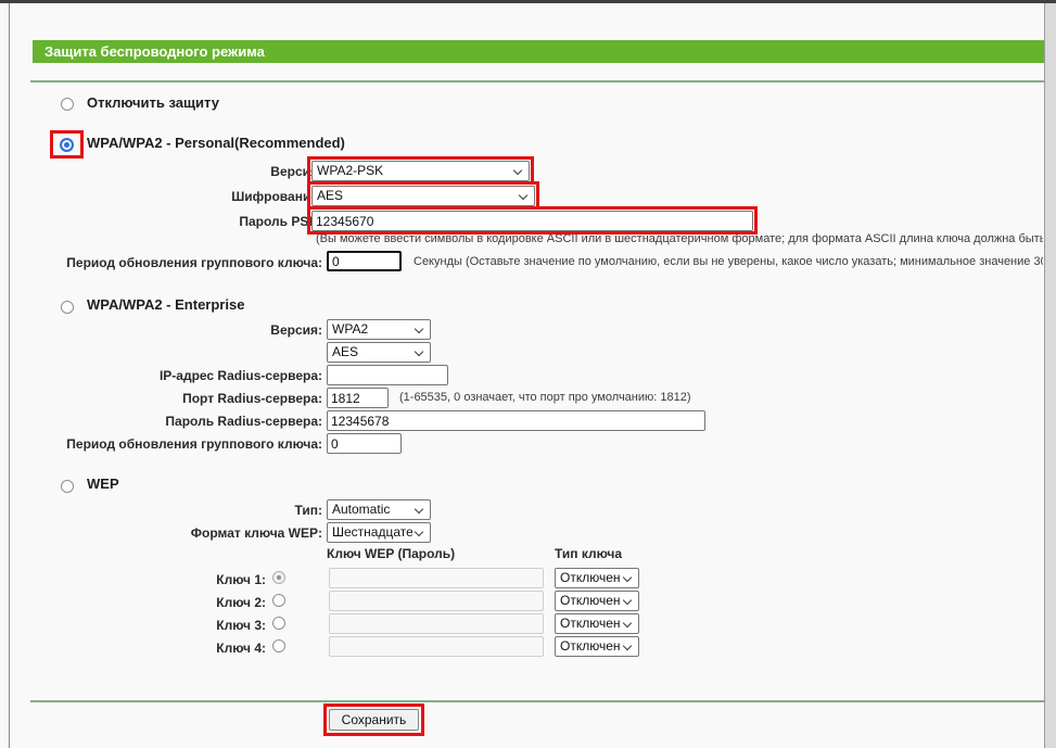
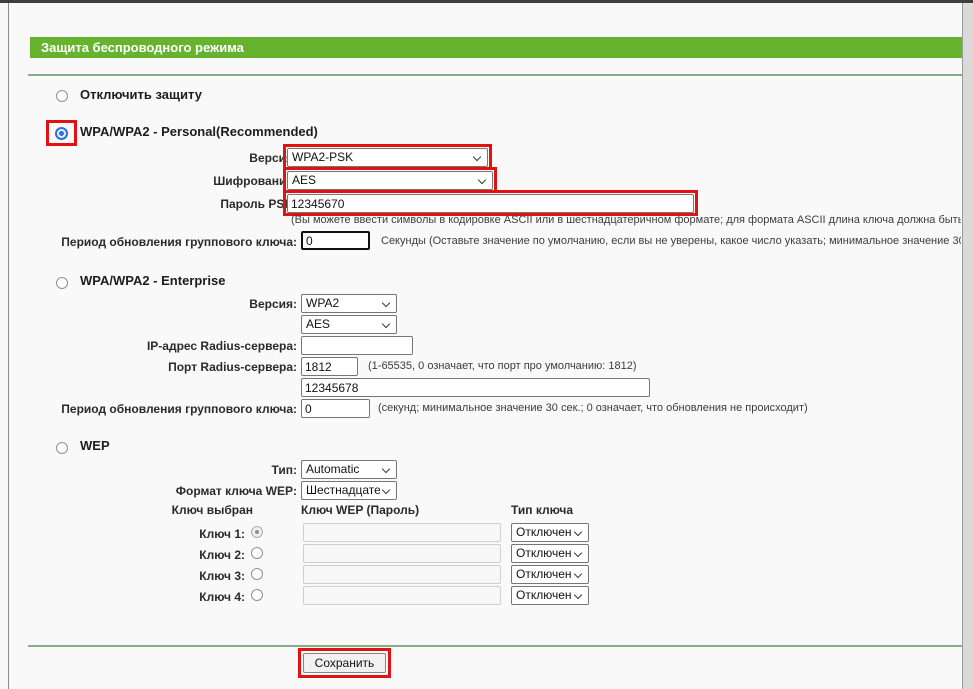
  Защита беспроводного режима
  Отключить защиту
  WPA/WPA2 - Personal(Recommended)
  Верси
  WPA2-PSK
  Шифровани
  AES
  Пароль PS
  12345670
  (Вы можете ввести символы в кодировке ASCII или в шестнадцатеричном формате; для формата ASCII длина ключа должна быть
  Период обновления группового ключа:
  0
  Секунды (Оставьте значение по умолчанию, если вы не уверены, какое число указать; минимальное значение 3
  WPA/WPA2 - Enterprise
  Версия:
  WPA2
  AES
  IP-адрес Radius-сервера:
  Порт Radius-сервера:
  1812
  (1-65535, 0 означает, что порт про умолчанию: 1812)
- Пароль Radius-сервера:
  12345678
  Период обновления группового ключа:
  0
+ (секунд; минимальное значение 30 сек.; 0 означает, что обновления не происходит)
  WEP
  Тип:
  Automatic
  Формат ключа WEP:
  Шестнадцате
+ Ключ выбран
  Ключ WEP (Пароль)
  Тип ключа
  Ключ 1:
  Отключен
  Ключ 2:
  Отключен
  Ключ 3:
  Отключен
  Ключ 4:
  Отключен
  Сохранить
